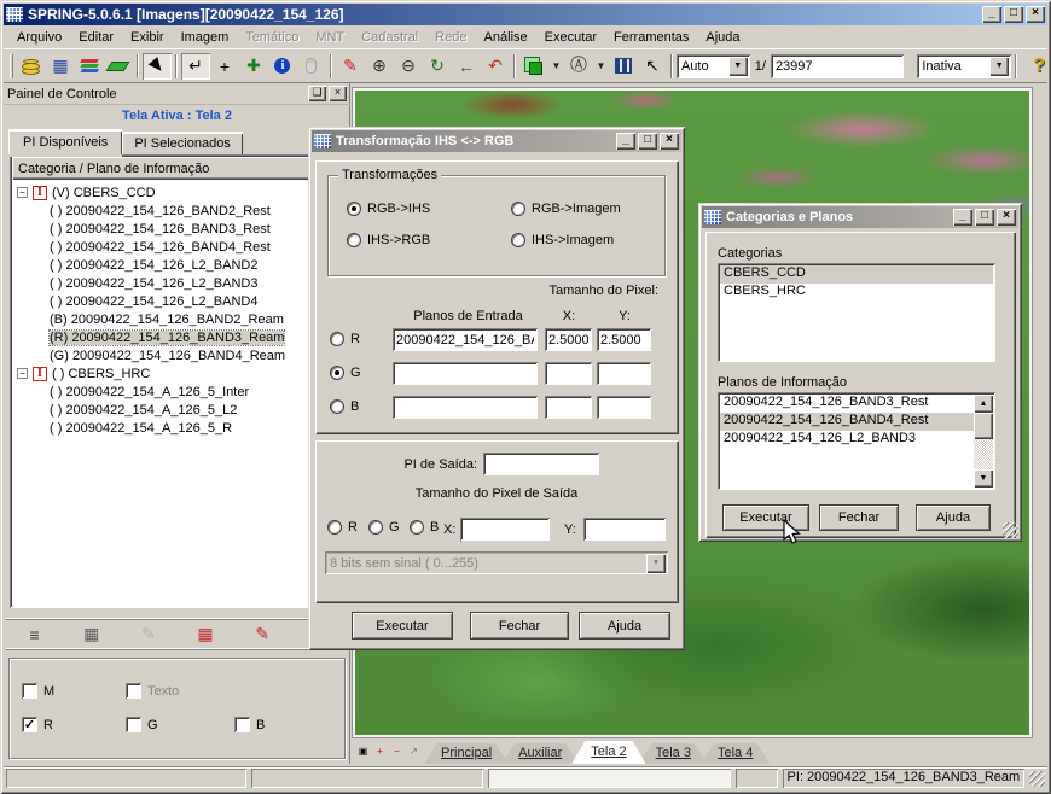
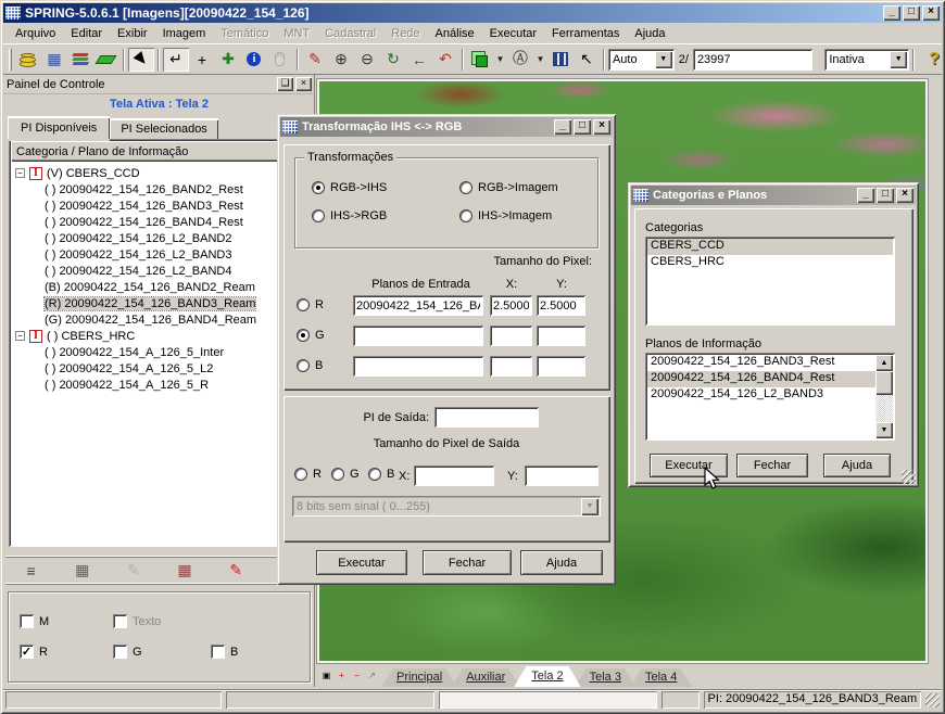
  SPRING-5.0.6.1 [Imagens][20090422_154_126]
  _
  □
  ×
  Arquivo
  Editar
  Exibir
  Imagem
  Temático
  MNT
  Cadastral
  Rede
  Análise
  Executar
  Ferramentas
  Ajuda
  ▦
  ↵
  +
  ✚
  ✎
  ⊕
  ⊖
  ↻
  ←
  ↶
  ▼
  Ⓐ
  ▼
  ↖
  Auto
- 1/
+ 2/
  23997
  Inativa
  ?
  ▣
  +
  −
  ↗
  Principal
  Auxiliar
  Tela 2
  Tela 3
  Tela 4
  Painel de Controle
  ❏
  ×
  Tela Ativa : Tela 2
  PI Disponíveis
  PI Selecionados
  Categoria / Plano de Informação
  −
  I
  (V) CBERS_CCD
  ( ) 20090422_154_126_BAND2_Rest
  ( ) 20090422_154_126_BAND3_Rest
  ( ) 20090422_154_126_BAND4_Rest
  ( ) 20090422_154_126_L2_BAND2
  ( ) 20090422_154_126_L2_BAND3
  ( ) 20090422_154_126_L2_BAND4
  (B) 20090422_154_126_BAND2_Ream
  (R) 20090422_154_126_BAND3_Ream
  (G) 20090422_154_126_BAND4_Ream
  −
  I
  ( ) CBERS_HRC
  ( ) 20090422_154_A_126_5_Inter
  ( ) 20090422_154_A_126_5_L2
  ( ) 20090422_154_A_126_5_R
  ≡
  ▦
  ✎
  ▦
  ✎
  M
  Texto
  ✓
  R
  G
  B
  Transformação IHS <-> RGB
  _
  □
  ×
  Transformações
  RGB->IHS
  RGB->Imagem
  IHS->RGB
  IHS->Imagem
  Tamanho do Pixel:
  Planos de Entrada
  X:
  Y:
  R
  20090422_154_126_B
  2.5000
  2.5000
  G
  B
  PI de Saída:
  Tamanho do Pixel de Saída
  R
  G
  B
  X:
  Y:
  8 bits sem sinal ( 0...255)
  Executar
  Fechar
  Ajuda
  Categorias e Planos
  _
  □
  ×
  Categorias
  CBERS_CCD
  CBERS_HRC
  Planos de Informação
  20090422_154_126_BAND3_Rest
  20090422_154_126_BAND4_Rest
  20090422_154_126_L2_BAND3
  Executar
  Fechar
  Ajuda
  PI: 20090422_154_126_BAND3_Ream
